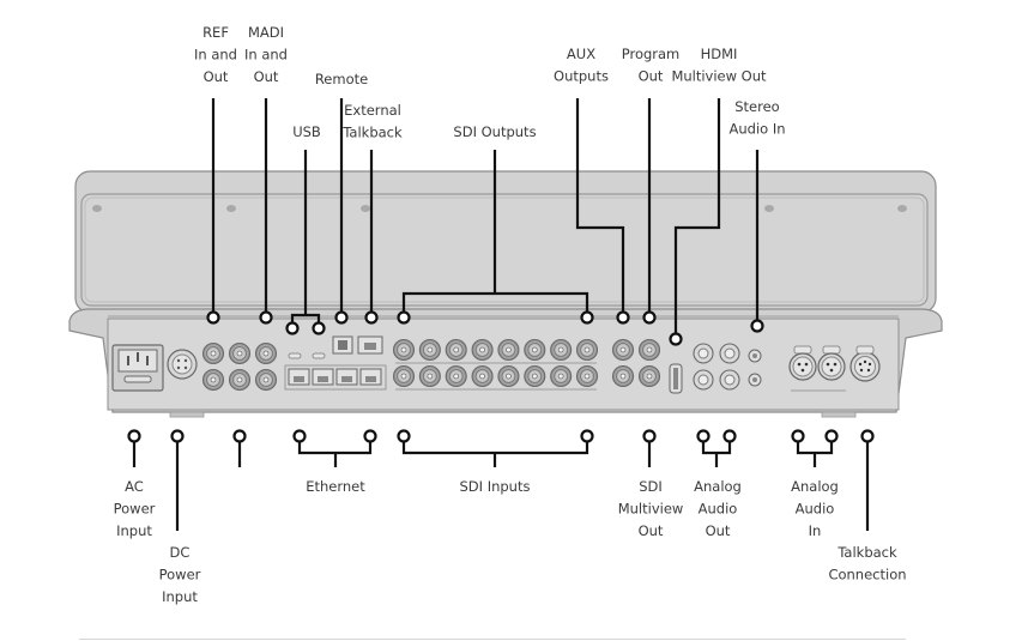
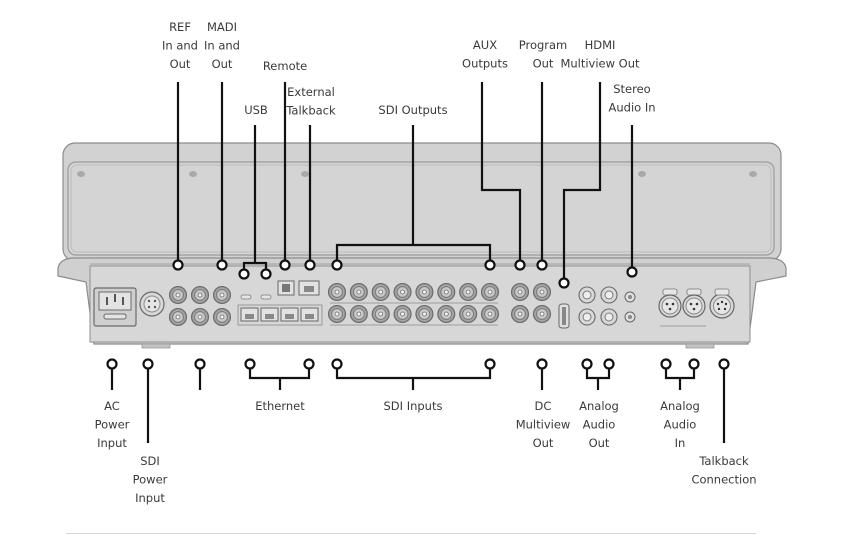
  REF In and Out
  MADI In and Out
  Remote
  USB
  External Talkback
  SDI Outputs
  AUX Outputs
  Program Out
  HDMI Multiview Out
  Stereo Audio In
  AC Power Input
- DC Power Input
+ SDI Power Input
  Ethernet
  SDI Inputs
- SDI Multiview Out
+ DC Multiview Out
  Analog Audio Out
  Analog Audio In
  Talkback Connection
